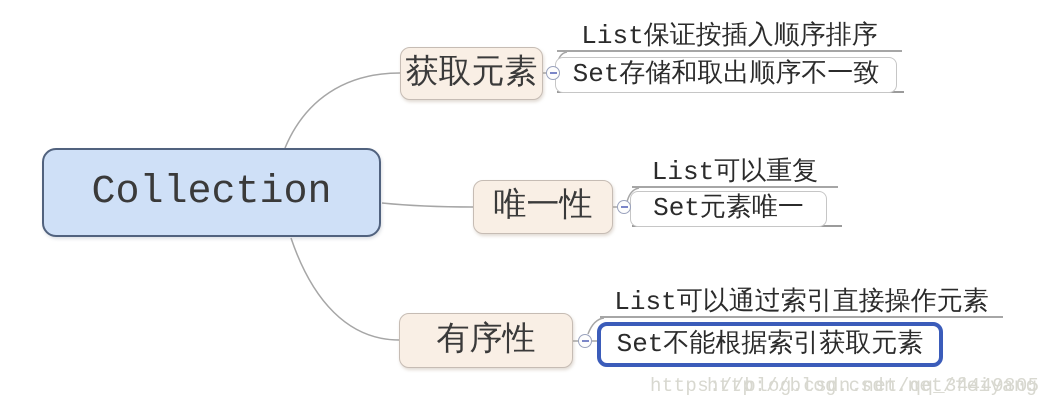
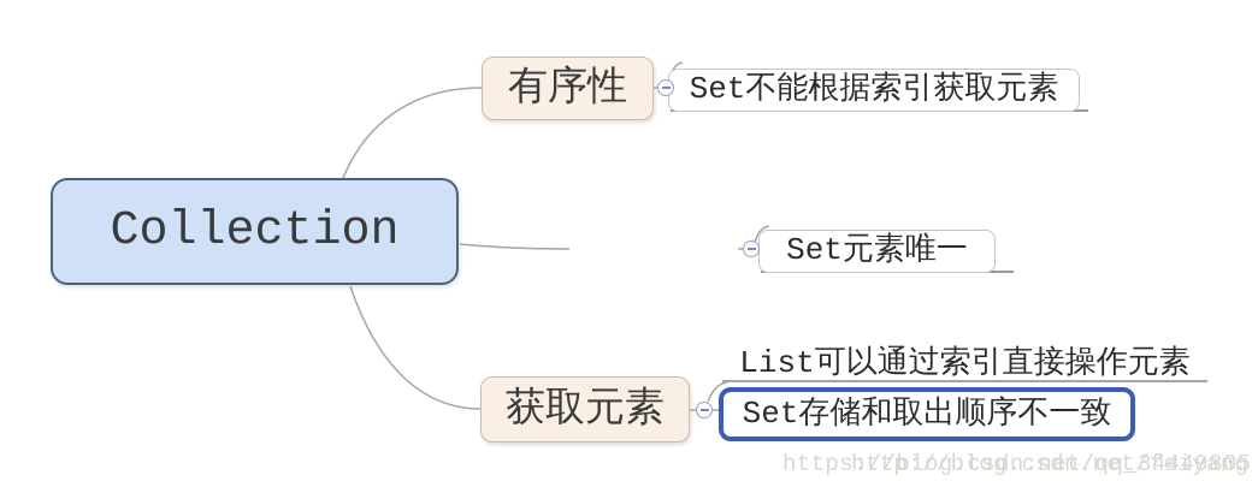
  Collection
- 获取元素
+ 有序性
- List保证按插入顺序排序
- Set存储和取出顺序不一致
+ Set不能根据索引获取元素
- 唯一性
- List可以重复
  Set元素唯一
- 有序性
+ 获取元素
  List可以通过索引直接操作元素
- Set不能根据索引获取元素
+ Set存储和取出顺序不一致
  https://blog.csdn.net/qq_34449805
  http://blog.csdn.net/feiyang
